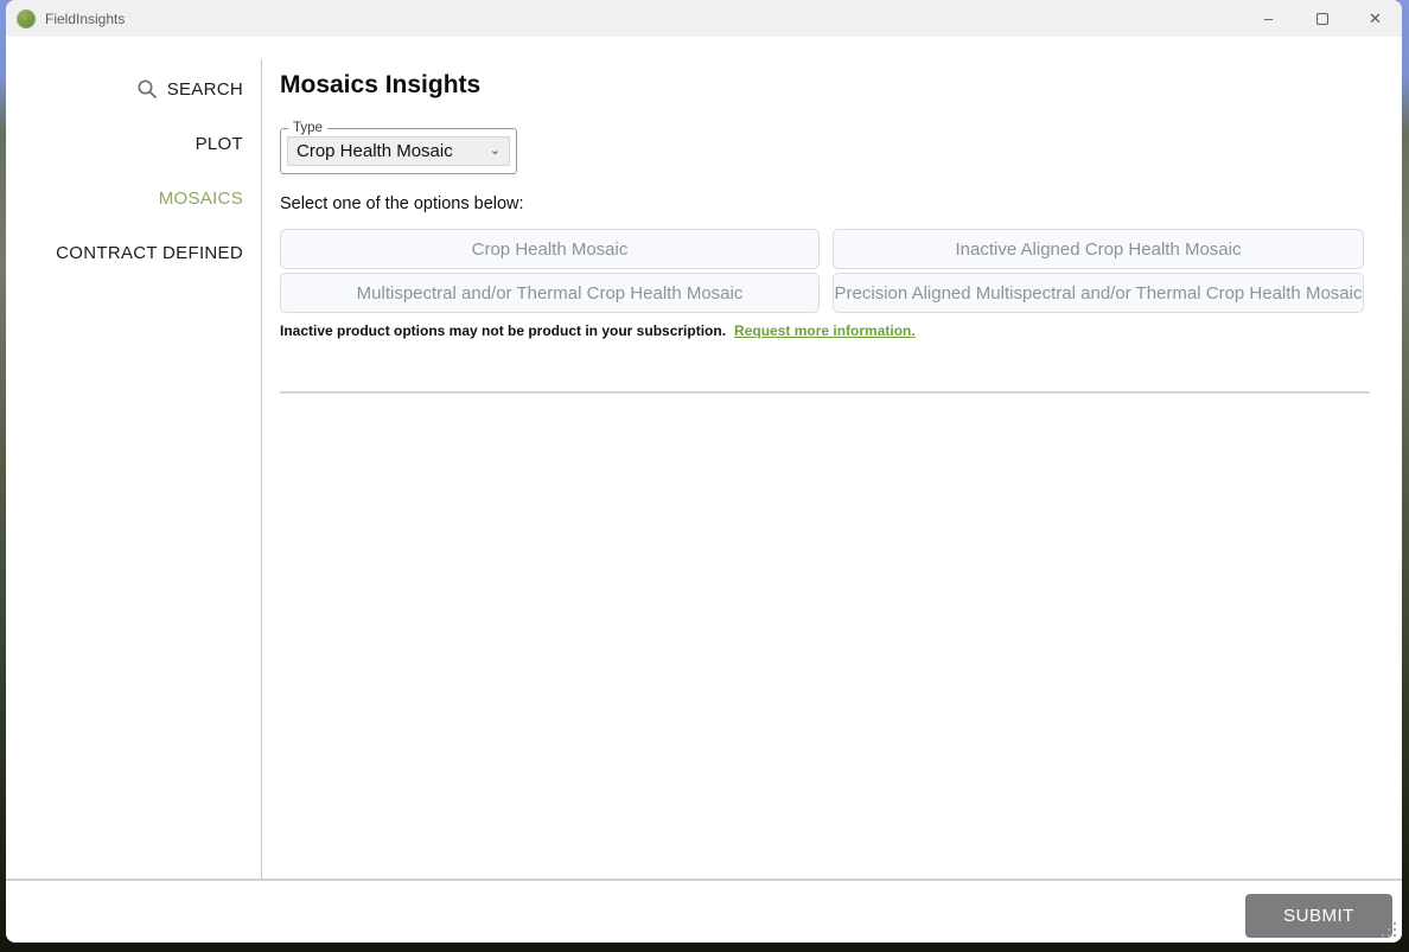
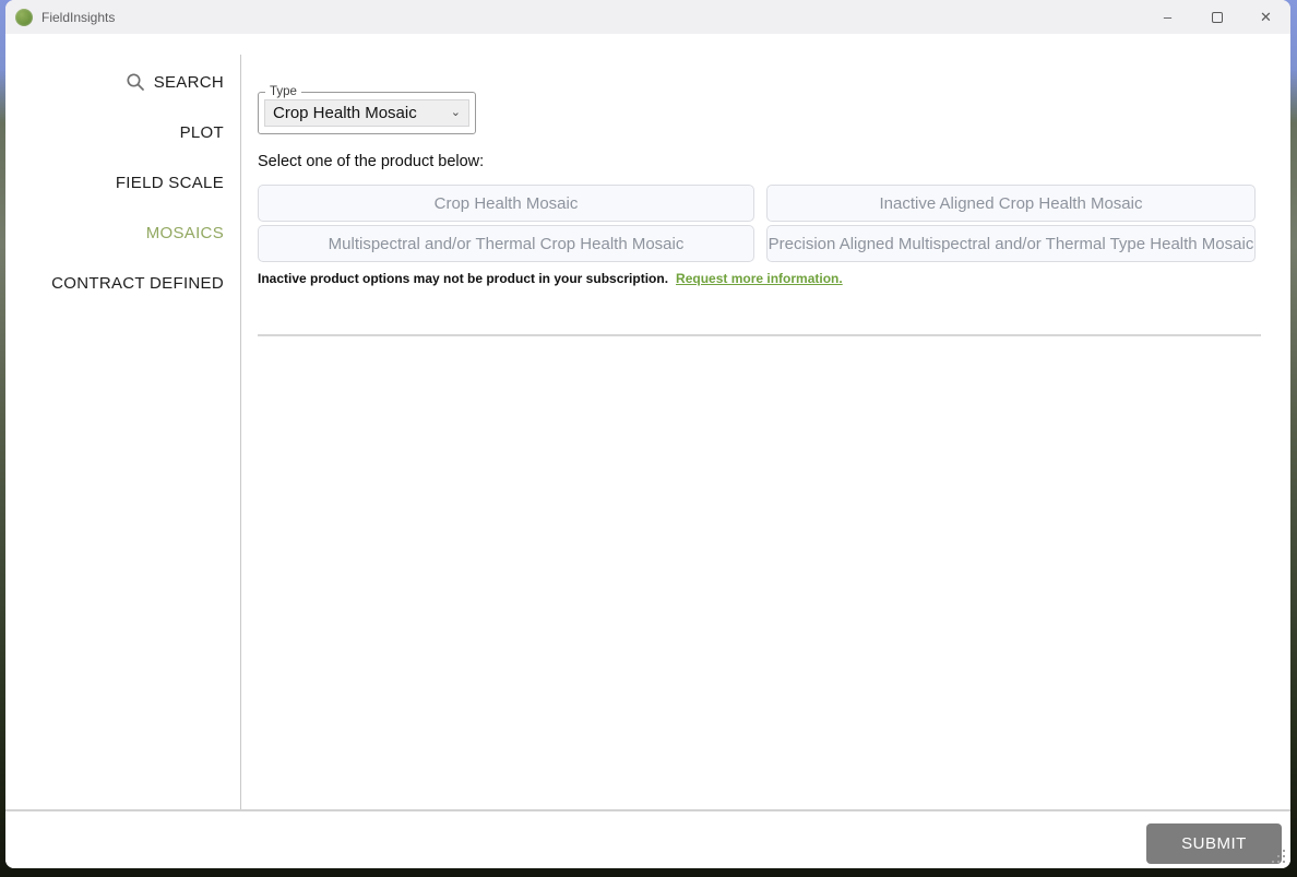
  FieldInsights
  –
  ✕
  SEARCH
  PLOT
+ FIELD SCALE
  MOSAICS
  CONTRACT DEFINED
- Mosaics Insights
  Type
  Crop Health Mosaic
  ⌄
- Select one of the options below:
+ Select one of the product below:
  Crop Health Mosaic
  Inactive Aligned Crop Health Mosaic
  Multispectral and/or Thermal Crop Health Mosaic
- Precision Aligned Multispectral and/or Thermal Crop Health Mosaic
+ Precision Aligned Multispectral and/or Thermal Type Health Mosaic
  Inactive product options may not be product in your subscription.
  Request more information.
  SUBMIT
